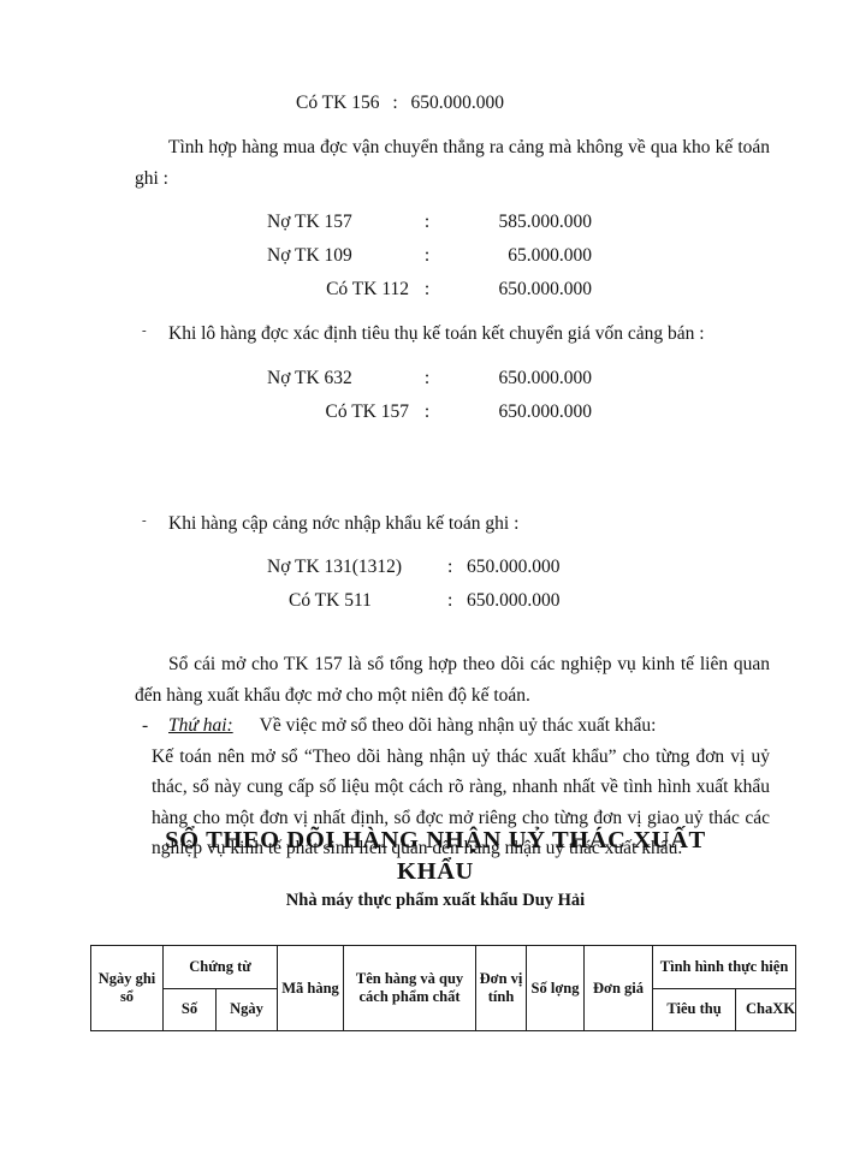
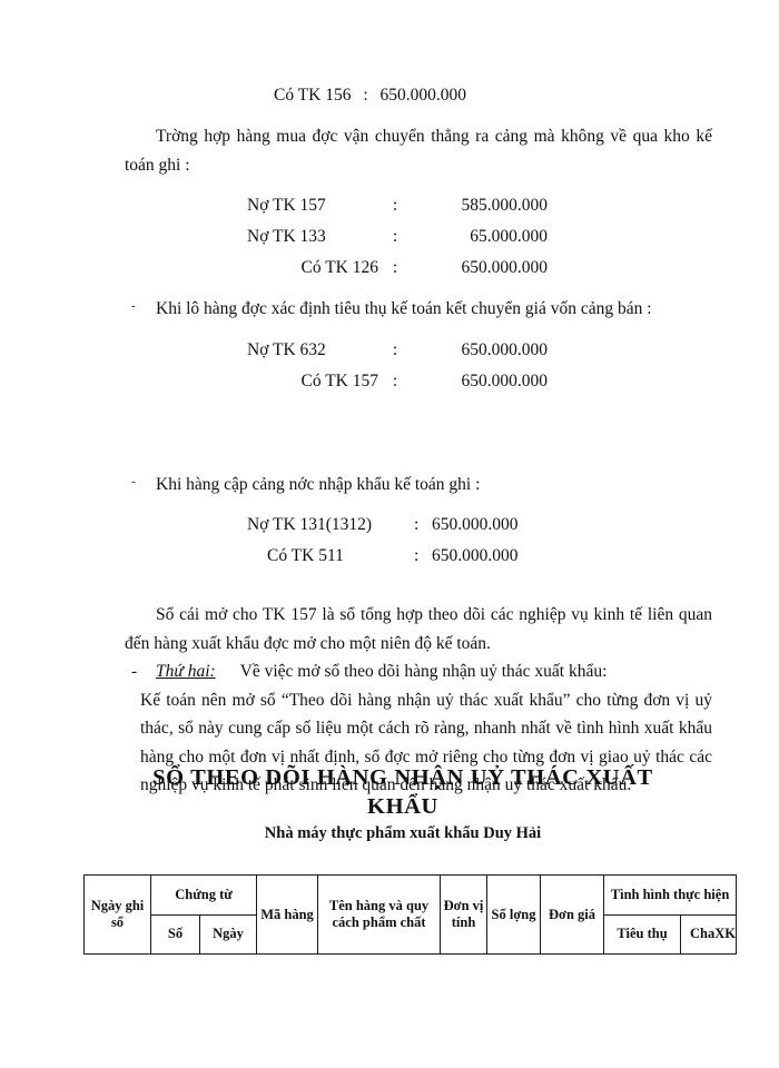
  Có TK 156 : 650.000.000
- Tình hợp hàng mua đợc vận chuyển thẳng ra cảng mà không về qua kho kế toán ghi :
+ Trờng hợp hàng mua đợc vận chuyển thẳng ra cảng mà không về qua kho kế toán ghi :
  Nợ TK 157 : 585.000.000
- Nợ TK 109 : 65.000.000
+ Nợ TK 133 : 65.000.000
- Có TK 112 : 650.000.000
+ Có TK 126 : 650.000.000
  -
  Khi lô hàng đợc xác định tiêu thụ kế toán kết chuyển giá vốn cảng bán :
  Nợ TK 632 : 650.000.000
  Có TK 157 : 650.000.000
  -
  Khi hàng cập cảng nớc nhập khẩu kế toán ghi :
  Nợ TK 131(1312) : 650.000.000
  Có TK 511 : 650.000.000
  Sổ cái mở cho TK 157 là sổ tổng hợp theo dõi các nghiệp vụ kinh tế liên quan đến hàng xuất khẩu đợc mở cho một niên độ kế toán.
  -
  Thứ hai: Về việc mở sổ theo dõi hàng nhận uỷ thác xuất khẩu:
  Kế toán nên mở sổ “Theo dõi hàng nhận uỷ thác xuất khẩu” cho từng đơn vị uỷ thác, sổ này cung cấp số liệu một cách rõ ràng, nhanh nhất về tình hình xuất khẩu hàng cho một đơn vị nhất định, sổ đợc mở riêng cho từng đơn vị giao uỷ thác các nghiệp vụ kinh tế phát sinh liên quan đến hàng nhận uỷ thác xuất khẩu.
  SỔ THEO DÕI HÀNG NHẬN UỶ THÁC XUẤT KHẨU
  Nhà máy thực phẩm xuất khẩu Duy Hải
  Ngày ghi sổ	Chứng từ	Mã hàng	Tên hàng và quy cách phẩm chất	Đơn vị tính	Số lợng	Đơn giá	Tình hình thực hiện
  Số	Ngày	Tiêu thụ	Cha XK
